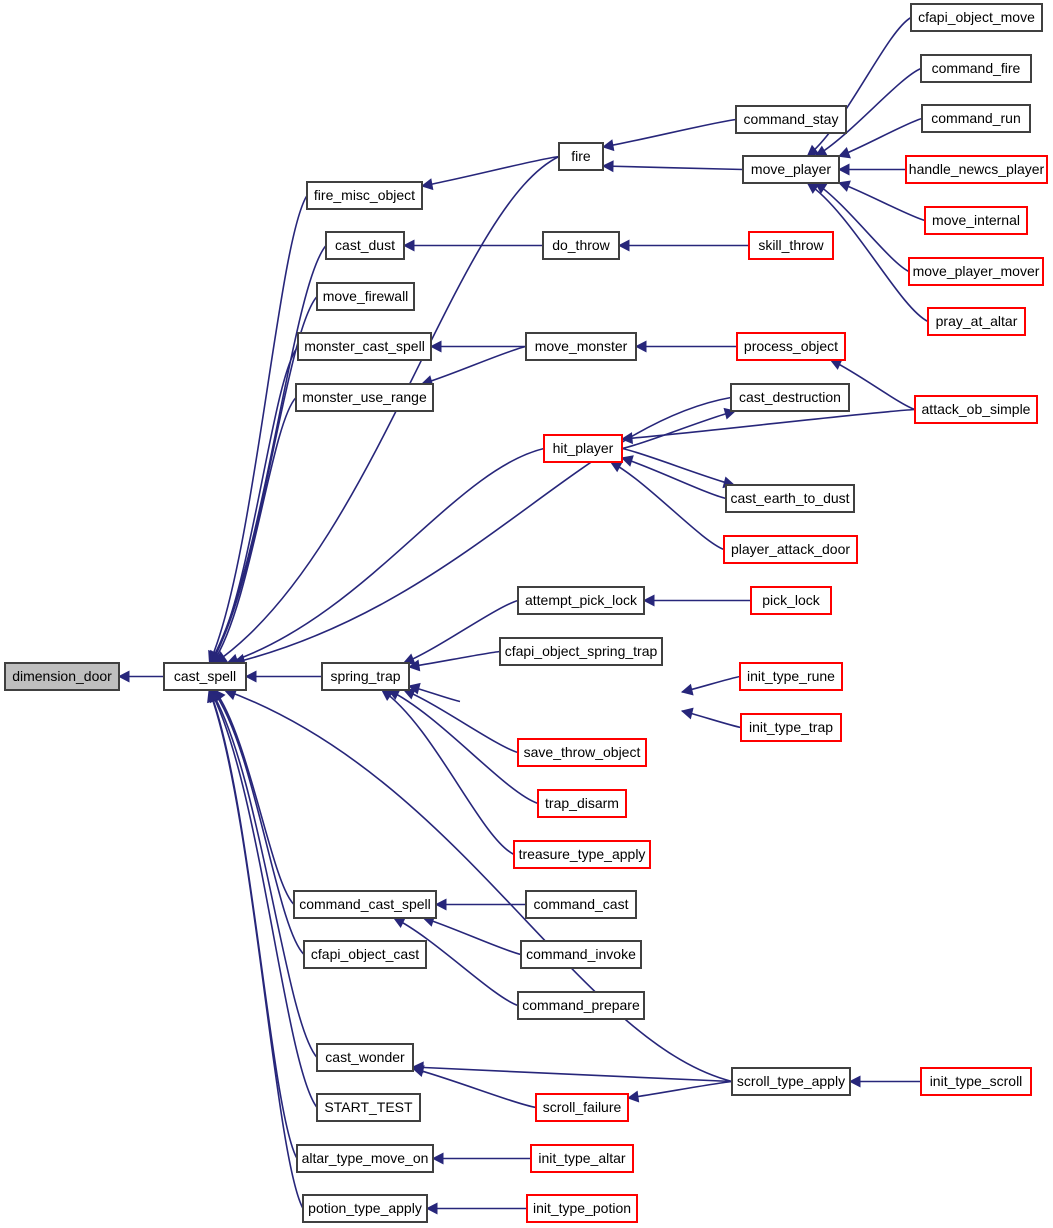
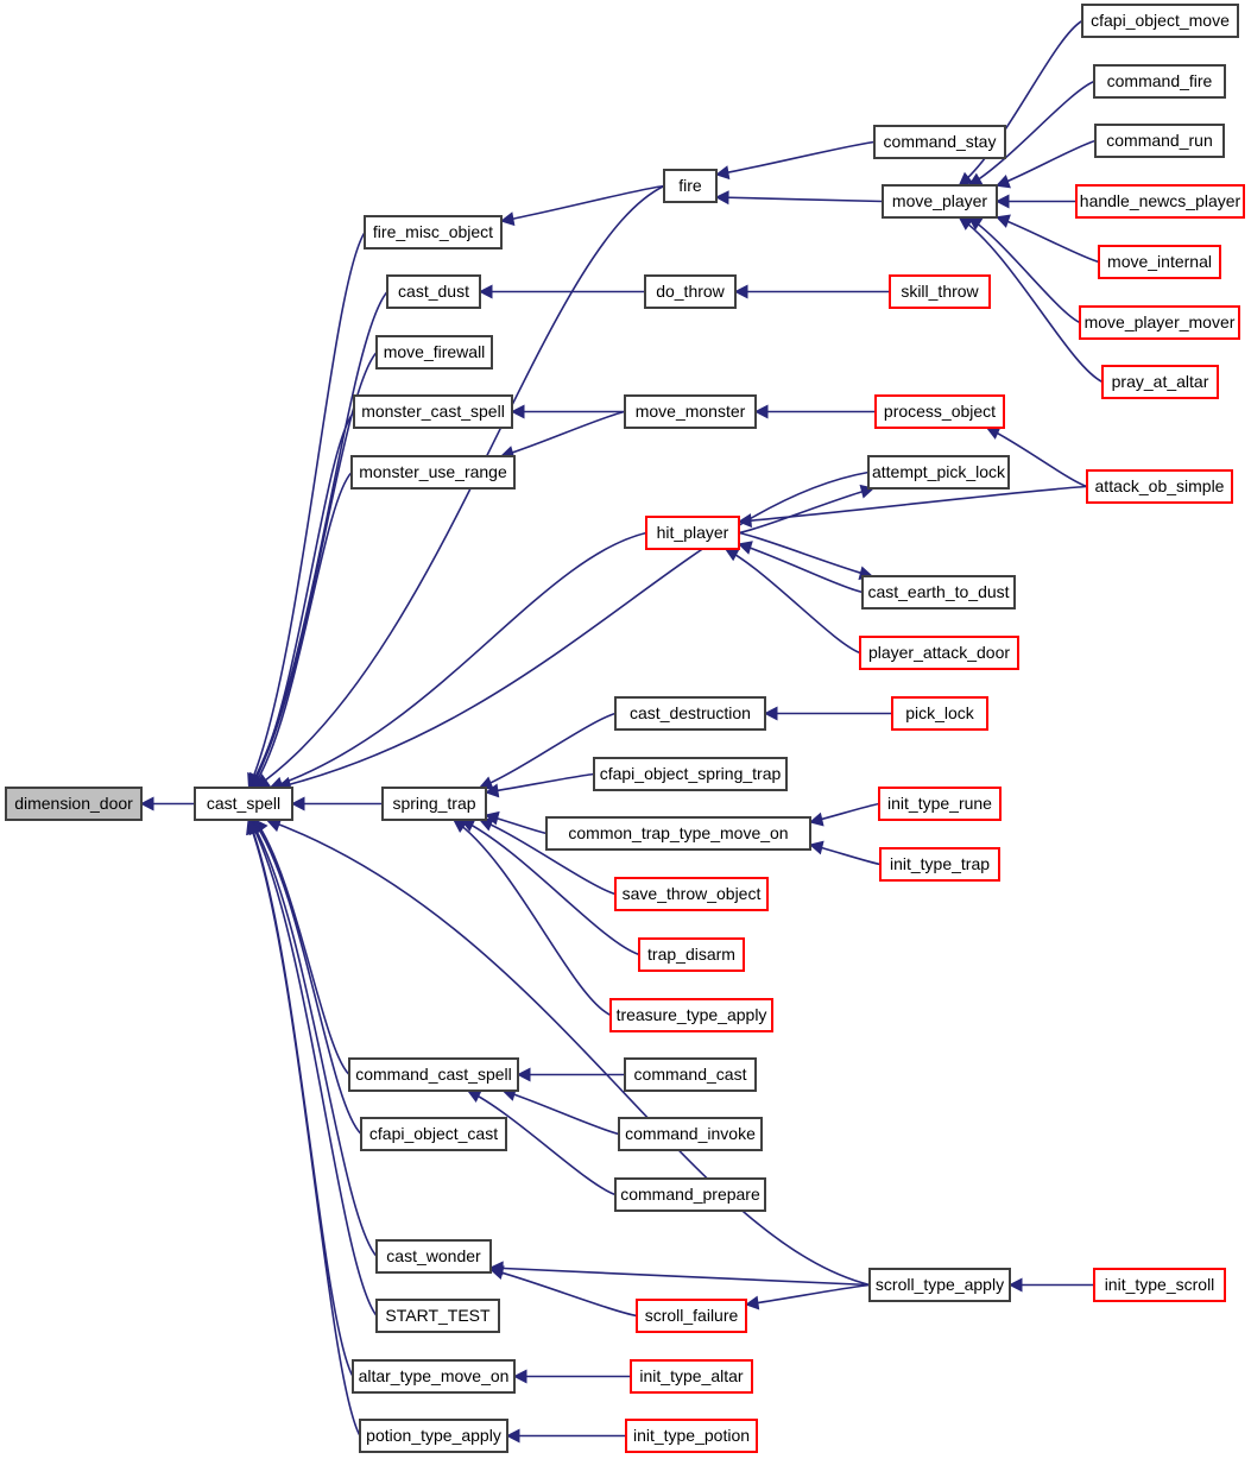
  dimension_door
  cast_spell
  fire
  fire_misc_object
  cast_dust
  move_firewall
  monster_cast_spell
  monster_use_range
  command_stay
  move_player
  cfapi_object_move
  command_fire
  command_run
  handle_newcs_player
  move_internal
  move_player_mover
  pray_at_altar
  do_throw
  skill_throw
  move_monster
  process_object
- cast_destruction
+ attempt_pick_lock
  attack_ob_simple
  hit_player
  cast_earth_to_dust
  player_attack_door
- attempt_pick_lock
+ cast_destruction
  pick_lock
  spring_trap
  cfapi_object_spring_trap
+ common_trap_type_move_on
  init_type_rune
  init_type_trap
  save_throw_object
  trap_disarm
  treasure_type_apply
  command_cast_spell
  command_cast
  cfapi_object_cast
  command_invoke
  command_prepare
  cast_wonder
  scroll_type_apply
  init_type_scroll
  scroll_failure
  START_TEST
  altar_type_move_on
  init_type_altar
  potion_type_apply
  init_type_potion
